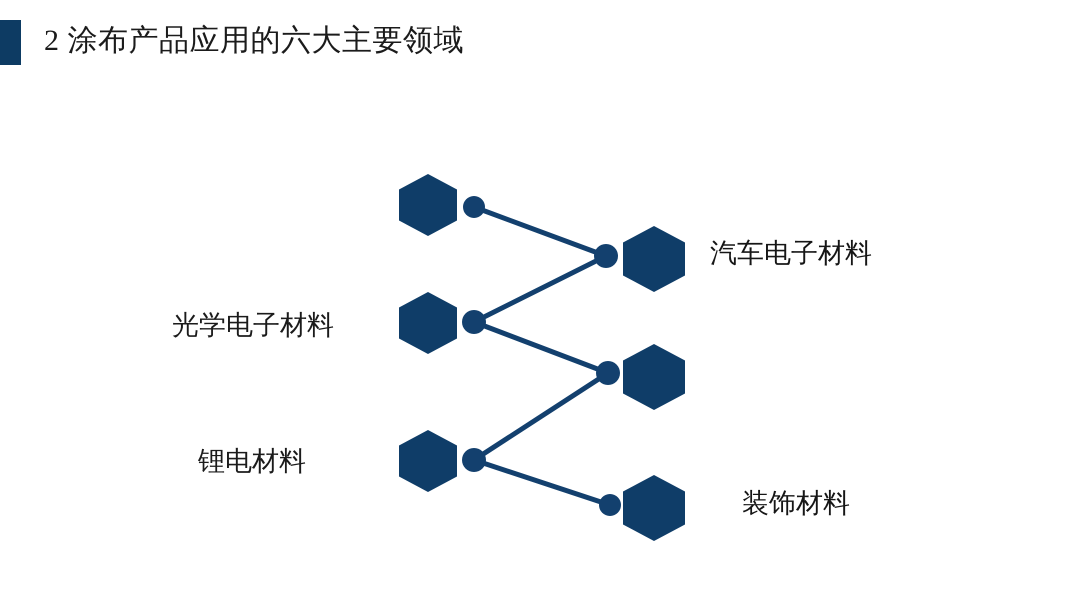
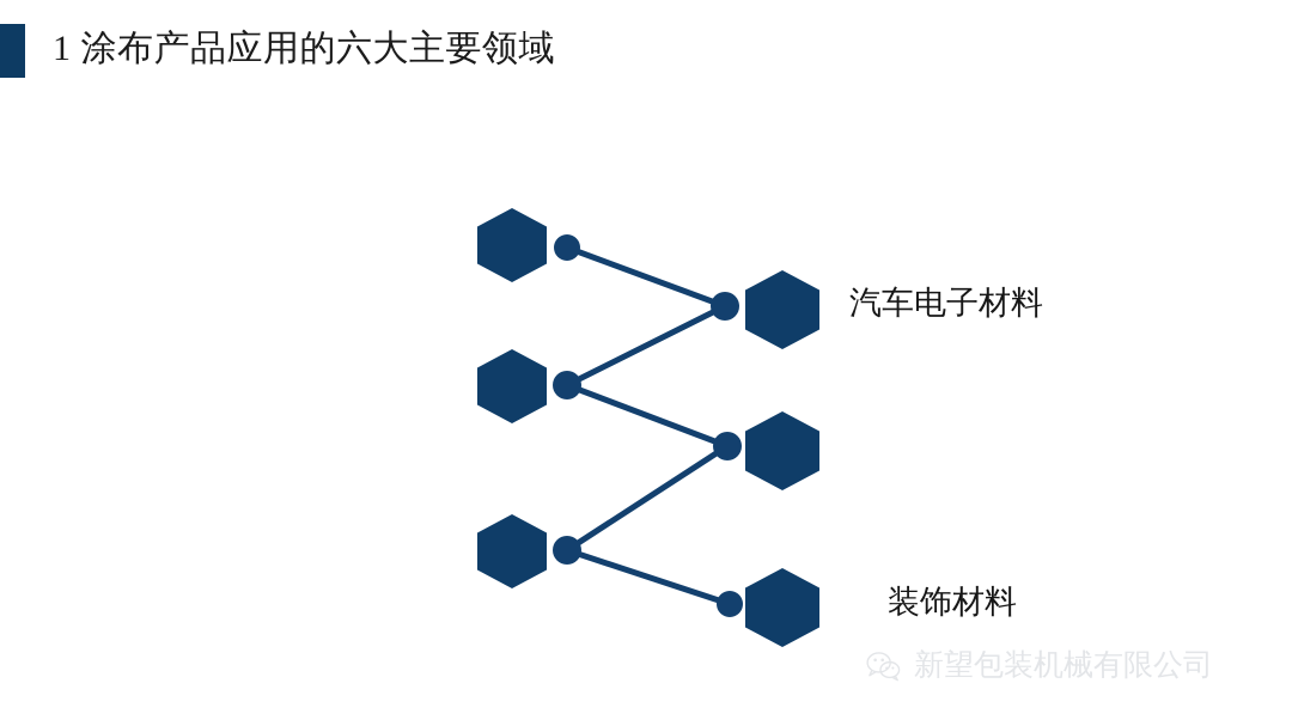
- 2 涂布产品应用的六大主要领域
+ 1 涂布产品应用的六大主要领域
- 光学电子材料
- 锂电材料
  汽车电子材料
  装饰材料
+ 新望包装机械有限公司
